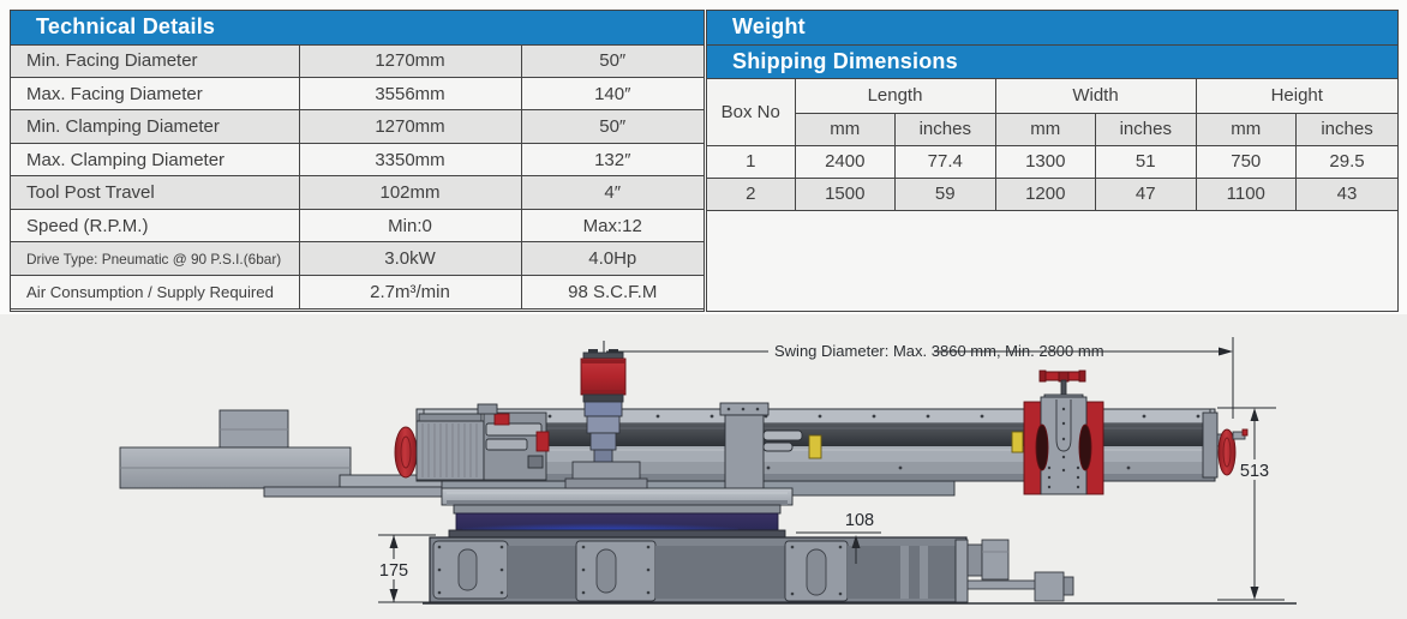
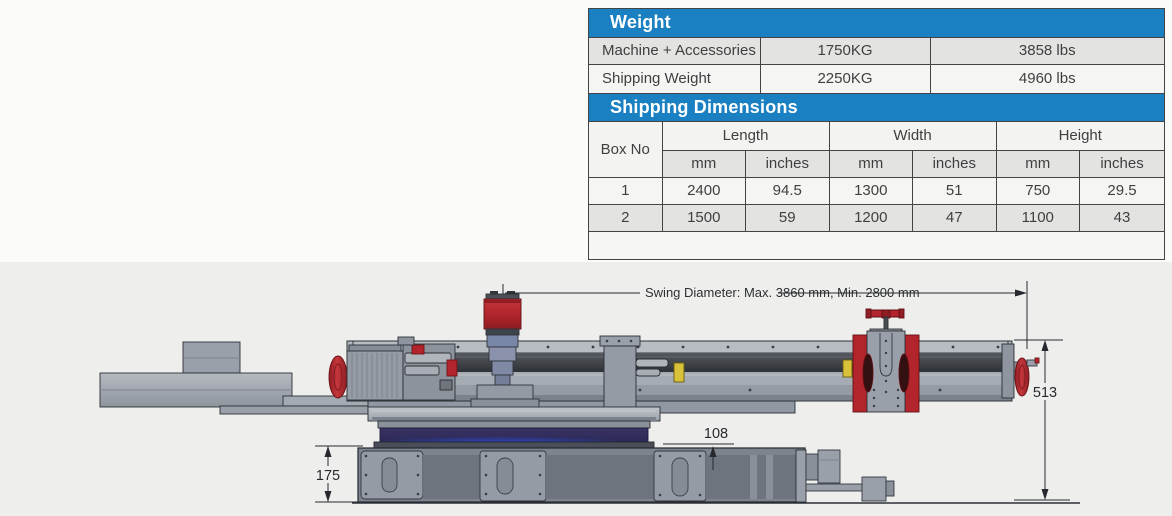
- Technical Details
- Min. Facing Diameter	1270mm	50″
- Max. Facing Diameter	3556mm	140″
- Min. Clamping Diameter	1270mm	50″
- Max. Clamping Diameter	3350mm	132″
- Tool Post Travel	102mm	4″
- Speed (R.P.M.)	Min:0	Max:12
- Drive Type: Pneumatic @ 90 P.S.I.(6bar)	3.0kW	4.0Hp
- Air Consumption / Supply Required	2.7m³/min	98 S.C.F.M
  Weight
+ Machine + Accessories	1750KG	3858 lbs
+ Shipping Weight	2250KG	4960 lbs
  Shipping Dimensions
  Box No	Length	Width	Height
  mm	inches	mm	inches	mm	inches
- 1	2400	77.4	1300	51	750	29.5
+ 1	2400	94.5	1300	51	750	29.5
  2	1500	59	1200	47	1100	43
  Swing Diameter: Max. 3860 mm, Min. 2800 mm
  513
  108
  175
